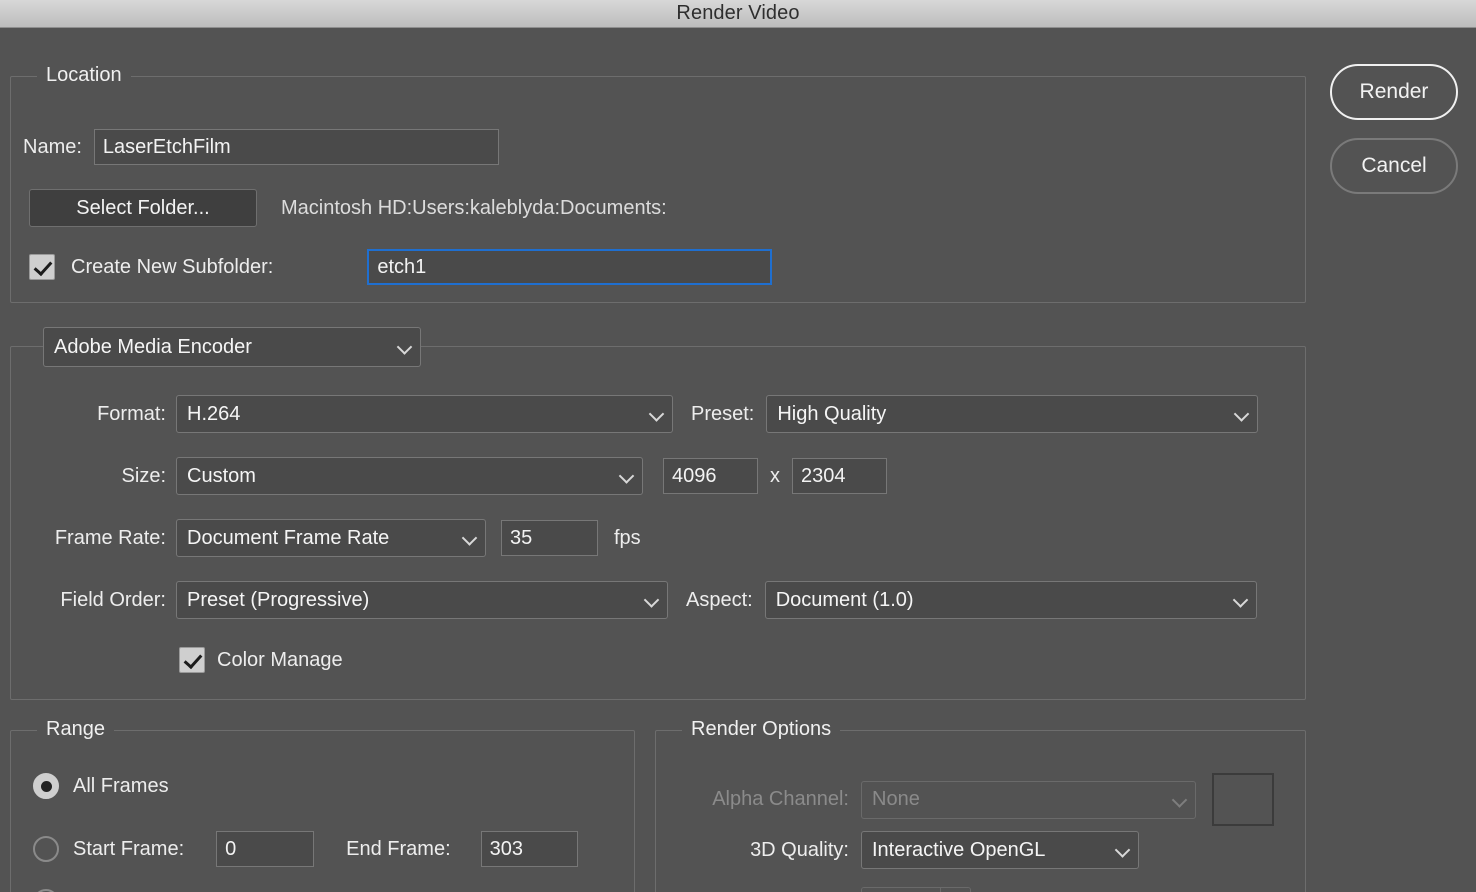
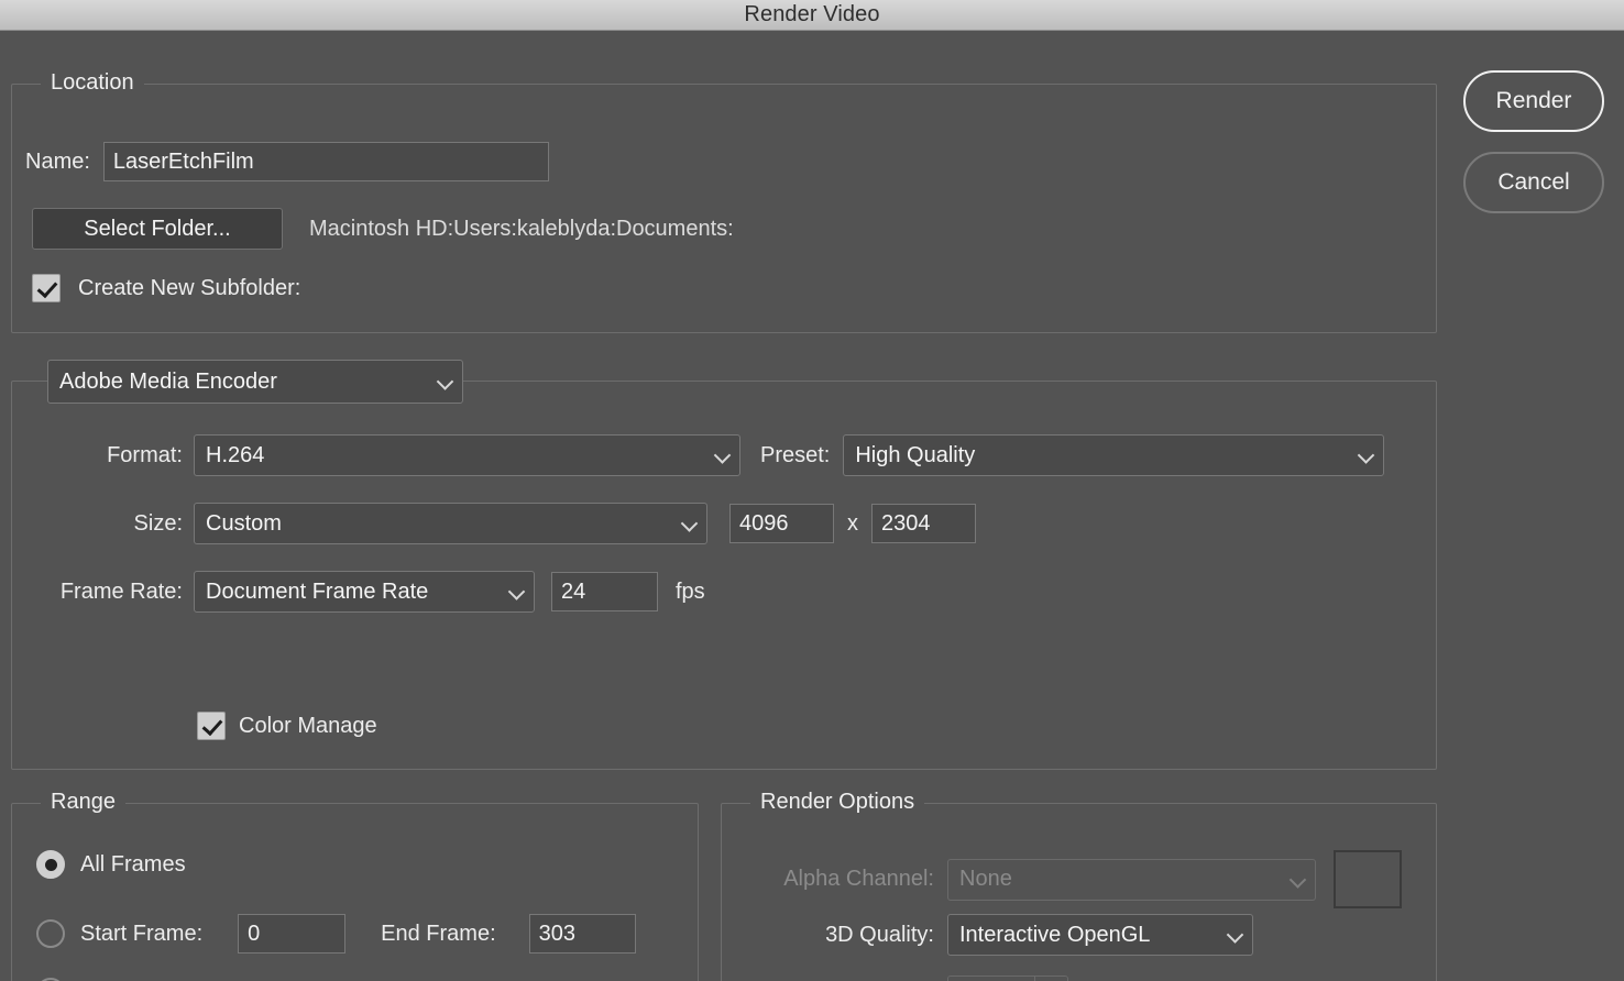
  Render Video
  Render
  Cancel
  Location
  Name:
  LaserEtchFilm
  Select Folder...
  Macintosh HD:Users:kaleblyda:Documents:
  Create New Subfolder:
- etch1
  Adobe Media Encoder
  Format:
  H.264
  Preset:
  High Quality
  Size:
  Custom
  4096
  x
  2304
  Frame Rate:
  Document Frame Rate
- 35
+ 24
  fps
- Field Order:
- Preset (Progressive)
- Aspect:
- Document (1.0)
  Color Manage
  Range
  All Frames
  Start Frame:
  0
  End Frame:
  303
  Render Options
  Alpha Channel:
  None
  3D Quality:
  Interactive OpenGL
